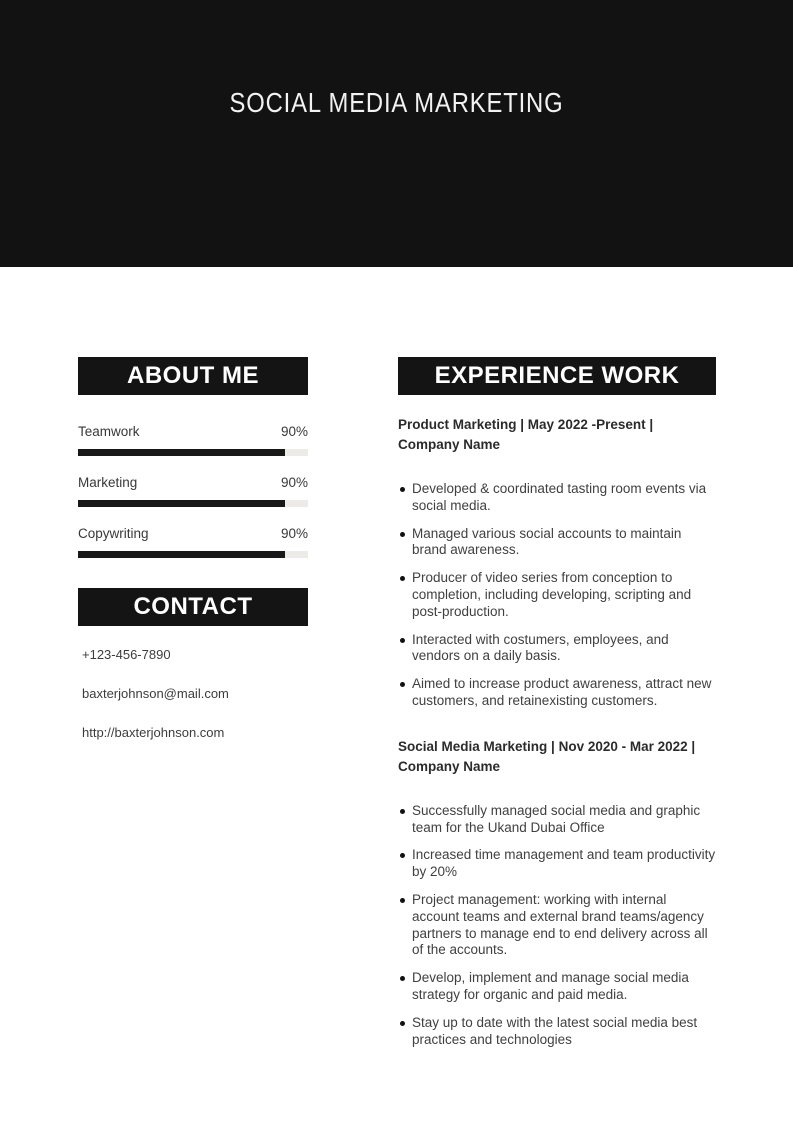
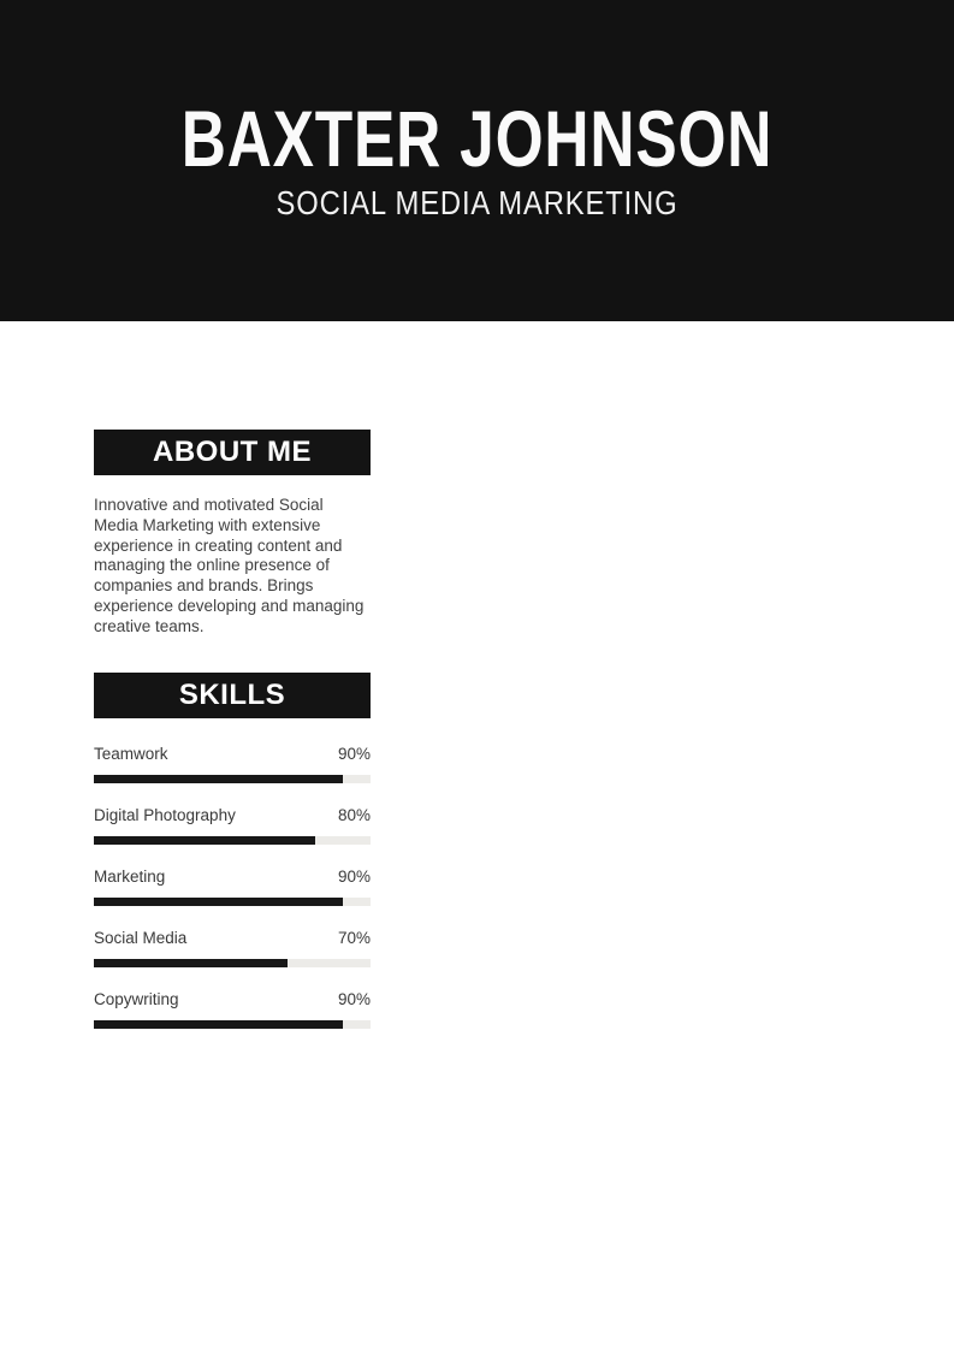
+ BAXTER JOHNSON
  SOCIAL MEDIA MARKETING
  ABOUT ME
+ Innovative and motivated Social Media Marketing with extensive experience in creating content and managing the online presence of companies and brands. Brings experience developing and managing creative teams.
+ SKILLS
  Teamwork
  90%
+ Digital Photography
+ 80%
  Marketing
  90%
+ Social Media
+ 70%
  Copywriting
  90%
- CONTACT
- +123-456-7890
- baxterjohnson@mail.com
- http://baxterjohnson.com
- EXPERIENCE WORK
- Product Marketing | May 2022 -Present | Company Name
- Developed & coordinated tasting room events via social media.
- Managed various social accounts to maintain brand awareness.
- Producer of video series from conception to completion, including developing, scripting and post-production.
- Interacted with costumers, employees, and vendors on a daily basis.
- Aimed to increase product awareness, attract new customers, and retainexisting customers.
- Social Media Marketing | Nov 2020 - Mar 2022 | Company Name
- Successfully managed social media and graphic team for the Ukand Dubai Office
- Increased time management and team productivity by 20%
- Project management: working with internal account teams and external brand teams/agency partners to manage end to end delivery across all of the accounts.
- Develop, implement and manage social media strategy for organic and paid media.
- Stay up to date with the latest social media best practices and technologies
